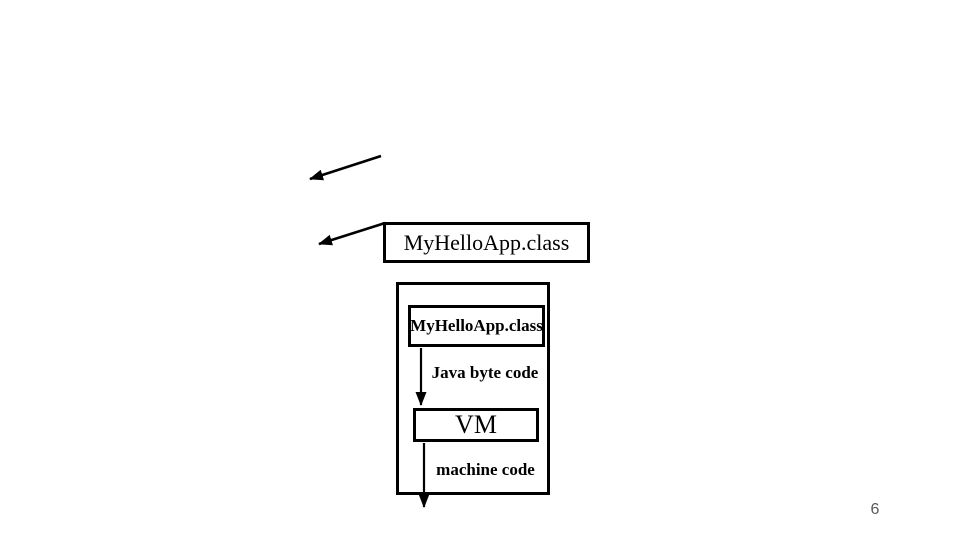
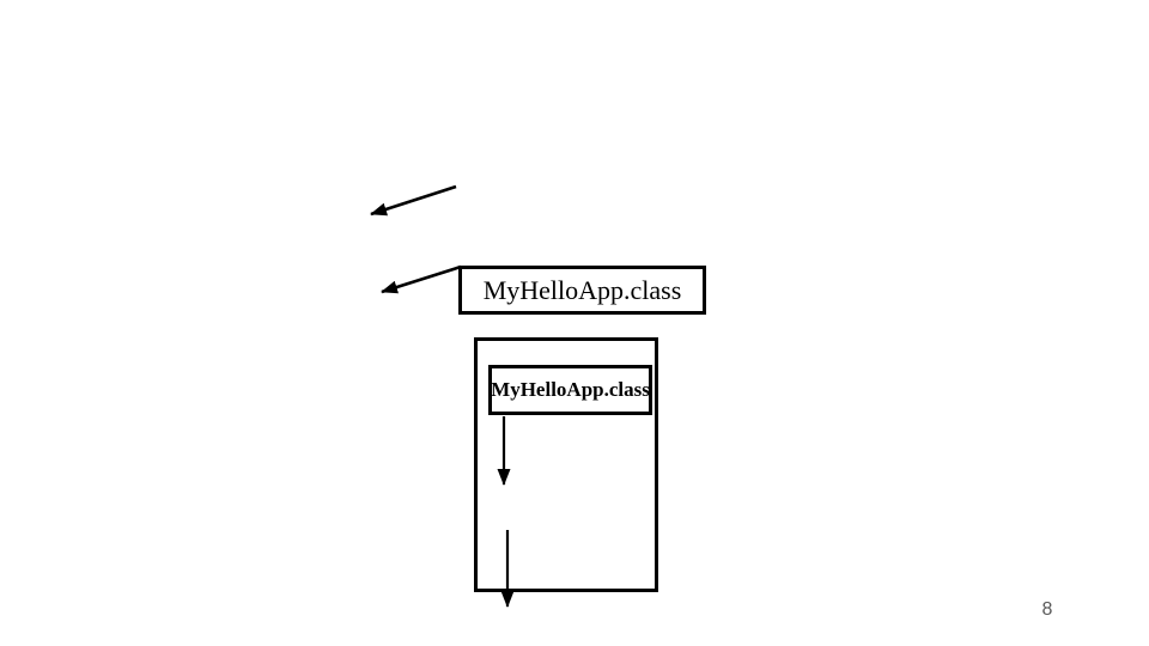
  MyHelloApp.class
  MyHelloApp.class
- Java byte code
- VM
- machine code
- 6
+ 8
